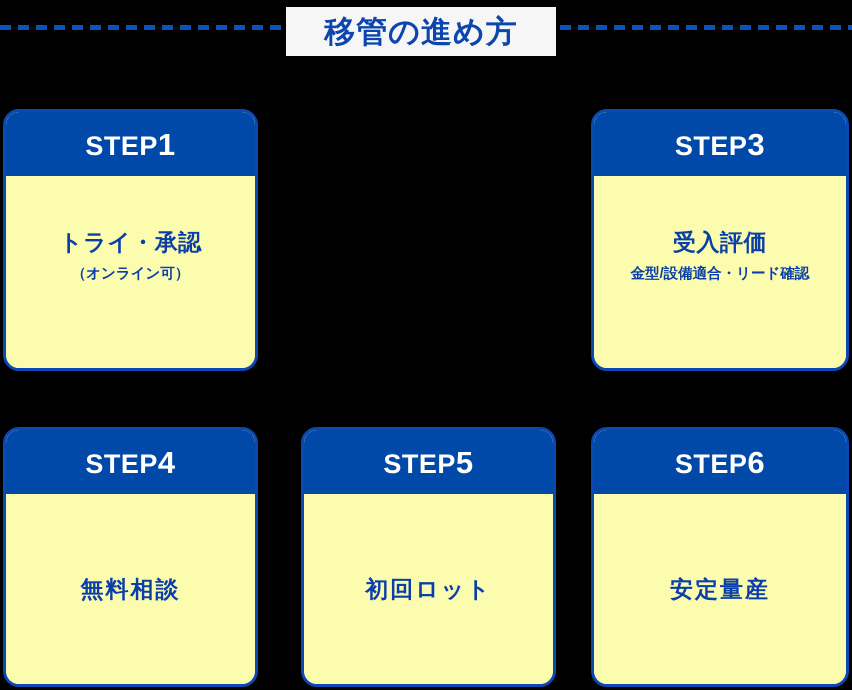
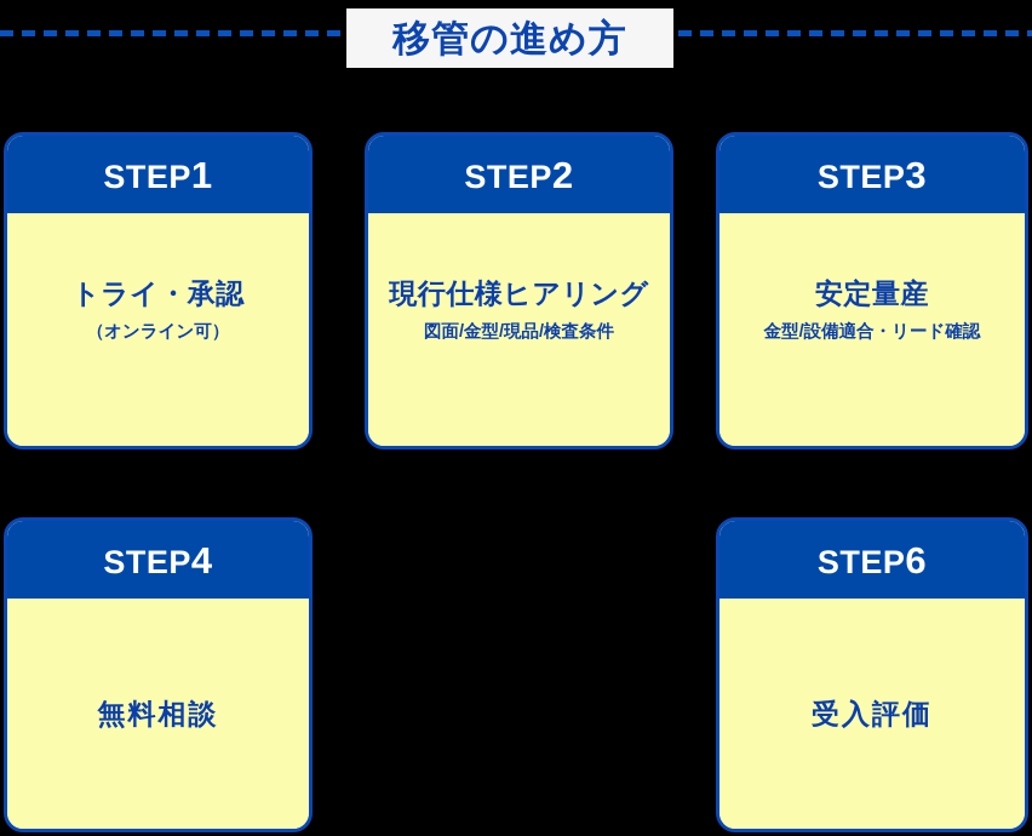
  移管の進め方
  STEP1
  トライ・承認
  （オンライン可）
+ STEP2
+ 現行仕様ヒアリング
+ 図面/金型/現品/検査条件
  STEP3
- 受入評価
+ 安定量産
  金型/設備適合・リード確認
  STEP4
  無料相談
- STEP5
- 初回ロット
  STEP6
- 安定量産
+ 受入評価
